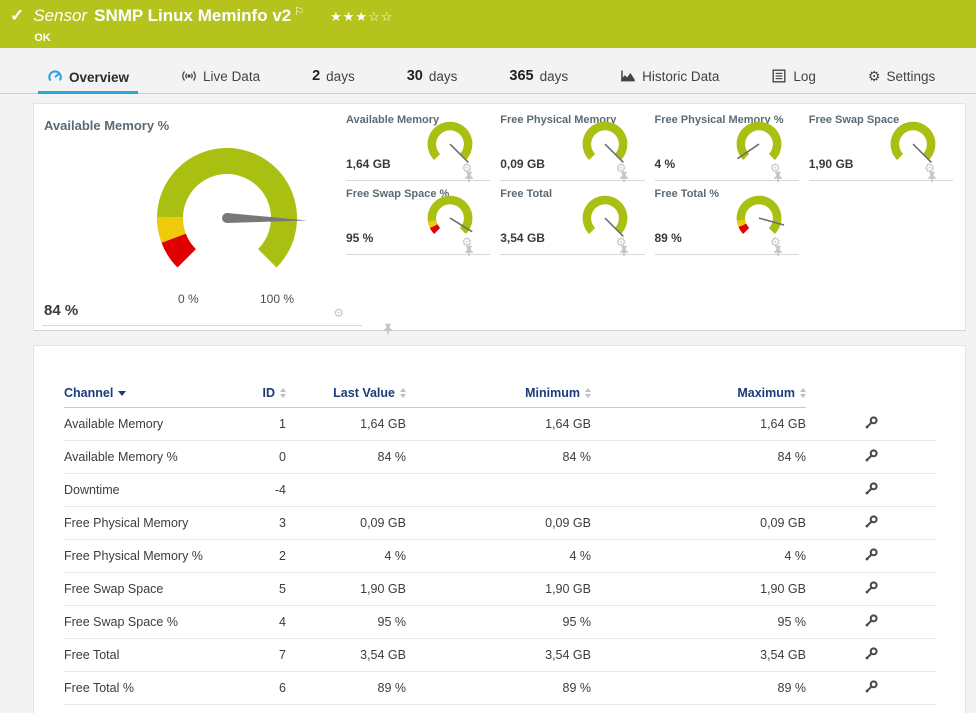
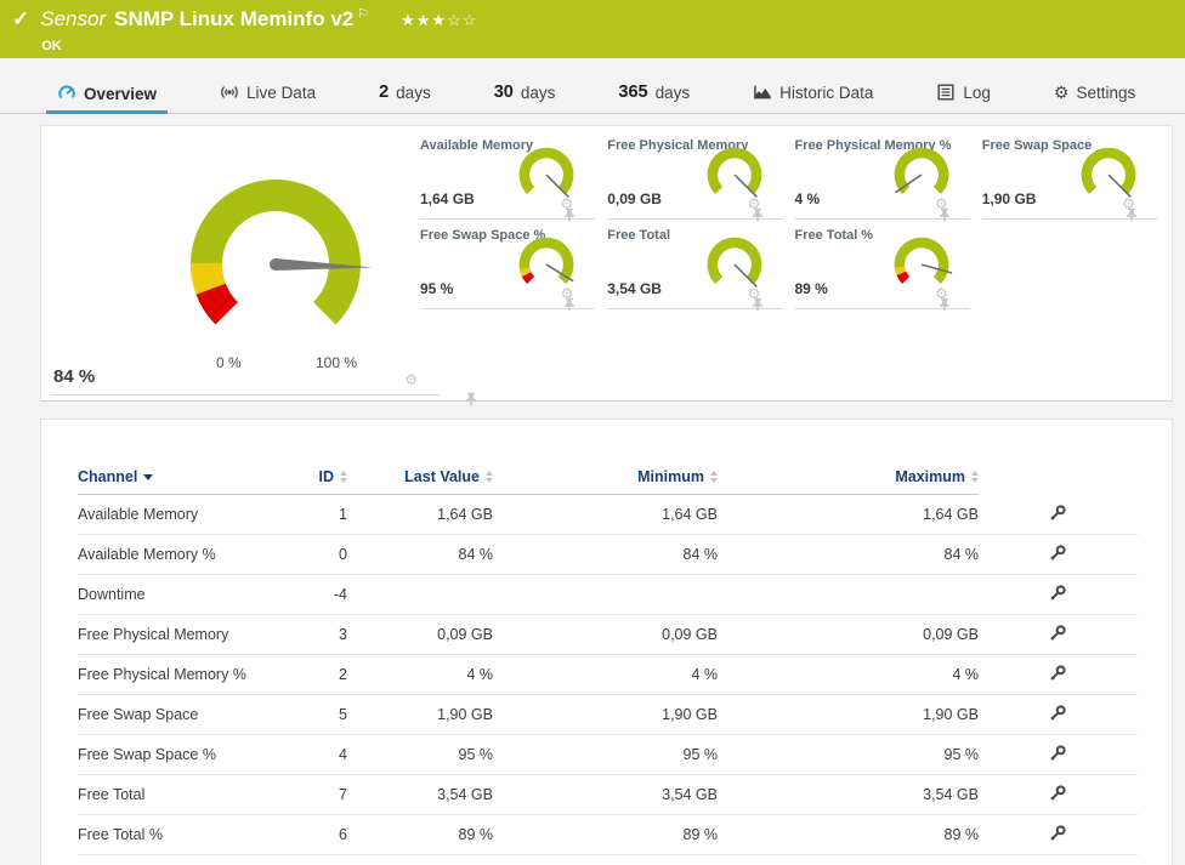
  ✓
  Sensor
  SNMP Linux Meminfo v2
  ⚐
  ★★★☆☆
  OK
  Overview
  Live Data
  2
  days
  30
  days
  365
  days
  Historic Data
  Log
  ⚙
  Settings
- Available Memory %
  0 %
  100 %
  84 %
  ⚙
  Available Memory
  1,64 GB
  ⚙
  Free Physical Memory
  0,09 GB
  ⚙
  Free Physical Memory %
  4 %
  ⚙
  Free Swap Space
  1,90 GB
  ⚙
  Free Swap Space %
  95 %
  ⚙
  Free Total
  3,54 GB
  ⚙
  Free Total %
  89 %
  ⚙
  Channel	ID	Last Value	Minimum	Maximum
  Available Memory	1	1,64 GB	1,64 GB	1,64 GB
  Available Memory %	0	84 %	84 %	84 %
  Downtime	-4
  Free Physical Memory	3	0,09 GB	0,09 GB	0,09 GB
  Free Physical Memory %	2	4 %	4 %	4 %
  Free Swap Space	5	1,90 GB	1,90 GB	1,90 GB
  Free Swap Space %	4	95 %	95 %	95 %
  Free Total	7	3,54 GB	3,54 GB	3,54 GB
  Free Total %	6	89 %	89 %	89 %
